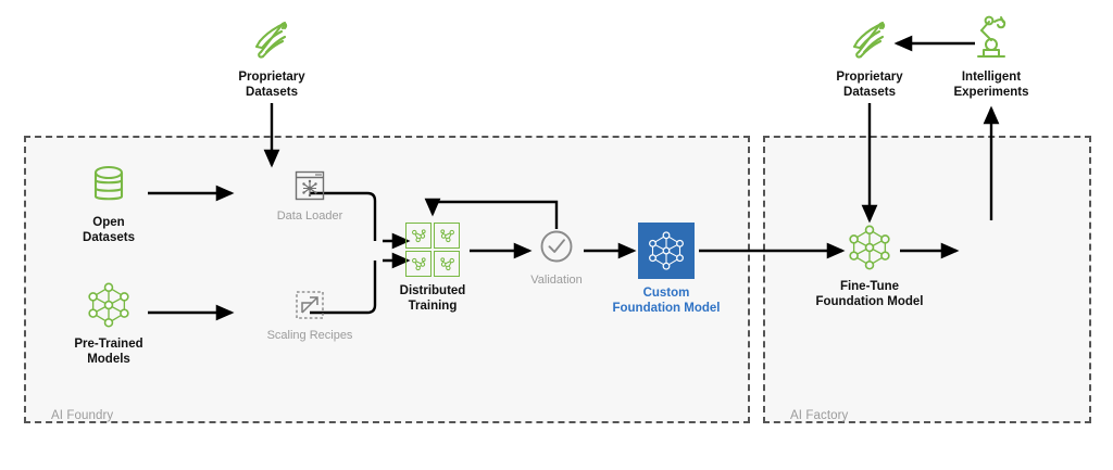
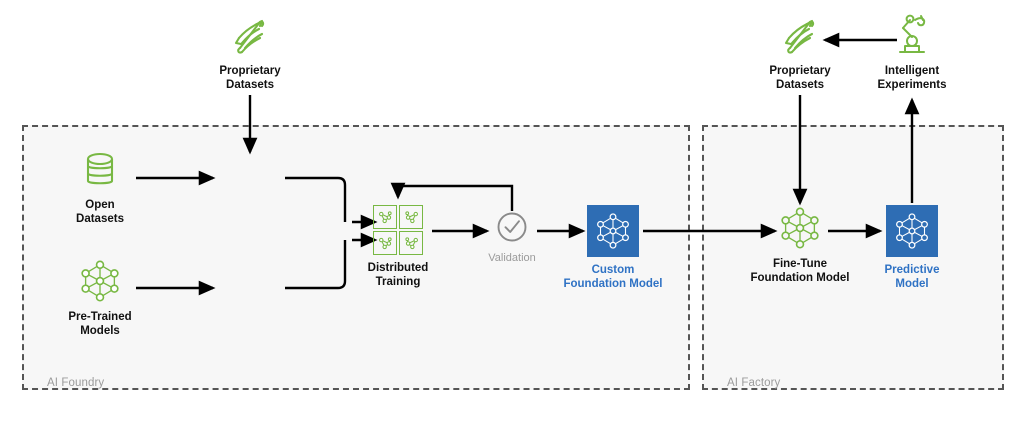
  AI Foundry
  AI Factory
  Proprietary
  Datasets
  Open
  Datasets
  Pre-Trained
  Models
- Data Loader
- Scaling Recipes
  Distributed
  Training
  Validation
  Custom
  Foundation Model
  Proprietary
  Datasets
  Intelligent
  Experiments
  Fine-Tune
  Foundation Model
+ Predictive
+ Model
